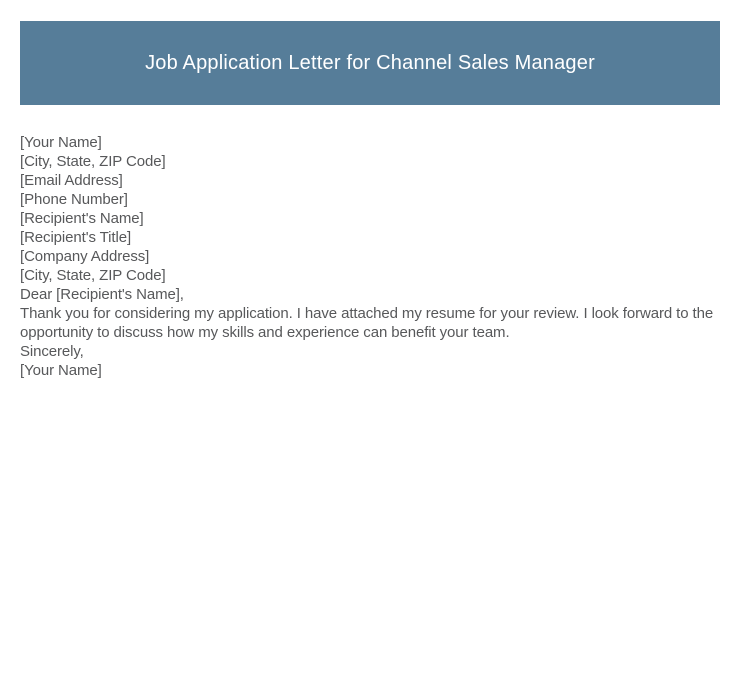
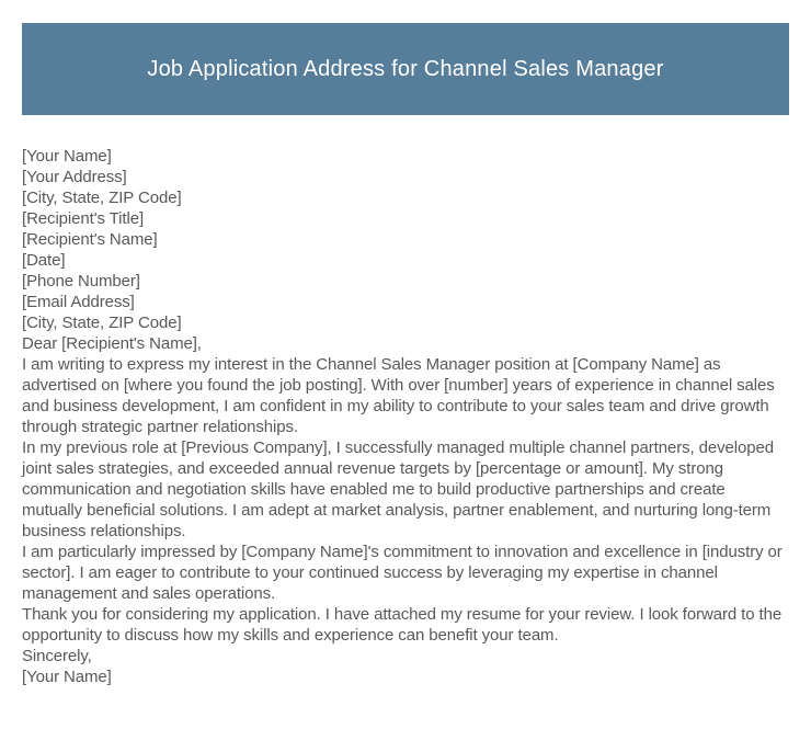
- Job Application Letter for Channel Sales Manager
+ Job Application Address for Channel Sales Manager
  [Your Name]
+ [Your Address]
  [City, State, ZIP Code]
- [Email Address]
+ [Recipient's Title]
- [Phone Number]
+ [Recipient's Name]
+ [Date]
- [Recipient's Name]
+ [Phone Number]
- [Recipient's Title]
+ [Email Address]
- [Company Address]
  [City, State, ZIP Code]
  Dear [Recipient's Name],
+ I am writing to express my interest in the Channel Sales Manager position at [Company Name] as advertised on [where you found the job posting]. With over [number] years of experience in channel sales and business development, I am confident in my ability to contribute to your sales team and drive growth through strategic partner relationships.
+ In my previous role at [Previous Company], I successfully managed multiple channel partners, developed joint sales strategies, and exceeded annual revenue targets by [percentage or amount]. My strong communication and negotiation skills have enabled me to build productive partnerships and create mutually beneficial solutions. I am adept at market analysis, partner enablement, and nurturing long-term business relationships.
+ I am particularly impressed by [Company Name]'s commitment to innovation and excellence in [industry or sector]. I am eager to contribute to your continued success by leveraging my expertise in channel management and sales operations.
  Thank you for considering my application. I have attached my resume for your review. I look forward to the opportunity to discuss how my skills and experience can benefit your team.
  Sincerely,
  [Your Name]
